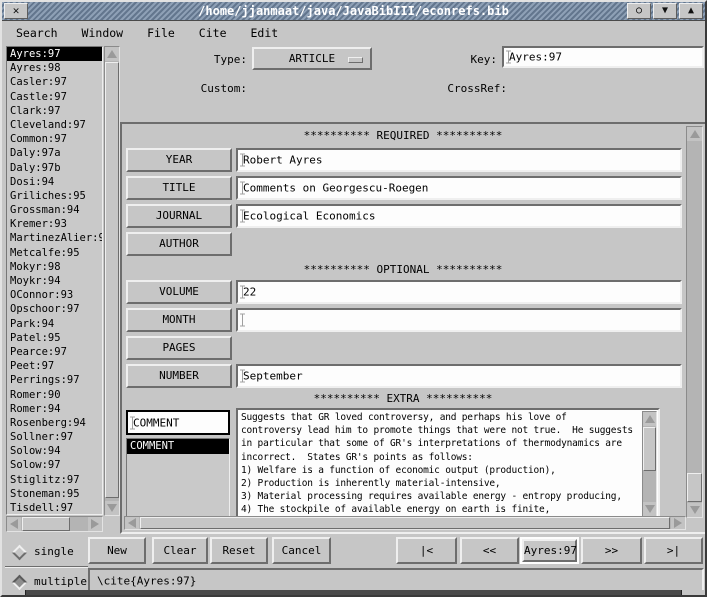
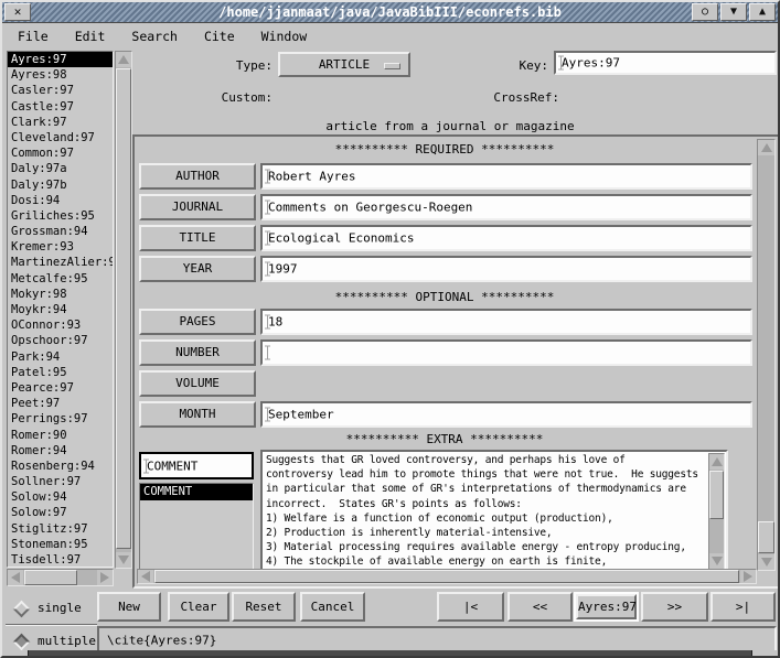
  ✕
  /home/jjanmaat/java/JavaBibIII/econrefs.bib
  ○
  ▼
  ▲
- Search
+ File
- Window
+ Edit
- File
+ Search
  Cite
- Edit
+ Window
  Ayres:97
  Ayres:98
  Casler:97
  Castle:97
  Clark:97
  Cleveland:97
  Common:97
  Daly:97a
  Daly:97b
  Dosi:94
  Griliches:95
  Grossman:94
  Kremer:93
  MartinezAlier:9
  Metcalfe:95
  Mokyr:98
  Moykr:94
  OConnor:93
  Opschoor:97
  Park:94
  Patel:95
  Pearce:97
  Peet:97
  Perrings:97
  Romer:90
  Romer:94
  Rosenberg:94
  Sollner:97
  Solow:94
  Solow:97
  Stiglitz:97
  Stoneman:95
  Tisdell:97
  Type:
  ARTICLE
  Key:
  Ayres:97
  Custom:
  CrossRef:
+ article from a journal or magazine
  ********** REQUIRED **********
- YEAR
+ AUTHOR
  Robert Ayres
- TITLE
+ JOURNAL
  Comments on Georgescu-Roegen
- JOURNAL
+ TITLE
  Ecological Economics
- AUTHOR
+ YEAR
+ 1997
  ********** OPTIONAL **********
- VOLUME
+ PAGES
- 22
+ 18
- MONTH
+ NUMBER
- PAGES
+ VOLUME
- NUMBER
+ MONTH
  September
  ********** EXTRA **********
  COMMENT
  COMMENT
  Suggests that GR loved controversy, and perhaps his love of
  controversy lead him to promote things that were not true. He suggests
  in particular that some of GR's interpretations of thermodynamics are
  incorrect. States GR's points as follows:
  1) Welfare is a function of economic output (production),
  2) Production is inherently material-intensive,
  3) Material processing requires available energy - entropy producing,
  4) The stockpile of available energy on earth is finite,
  single
  New
  Clear
  Reset
  Cancel
  |<
  <<
  Ayres:97
  >>
  >|
  multiple
  \cite{Ayres:97}
